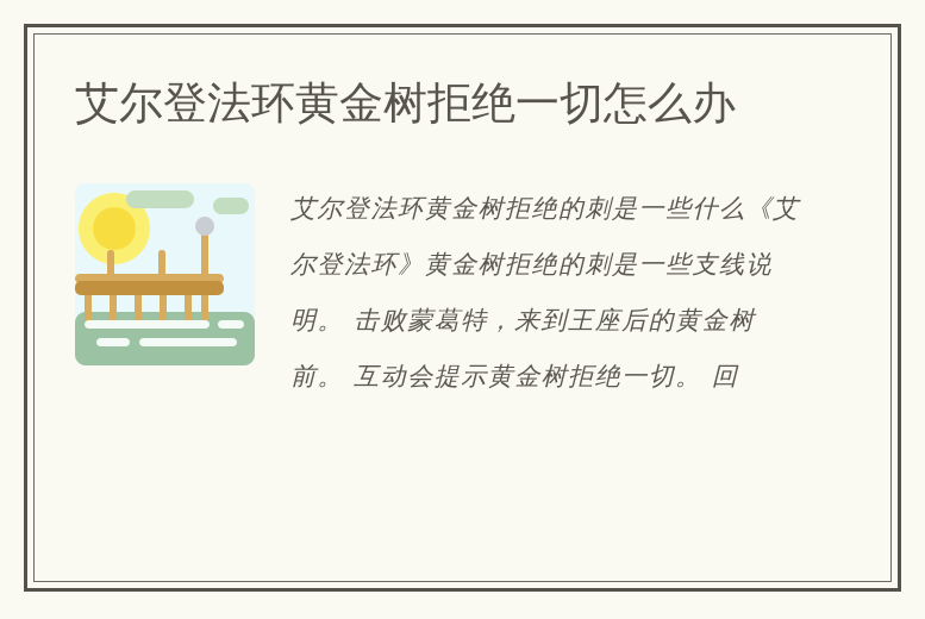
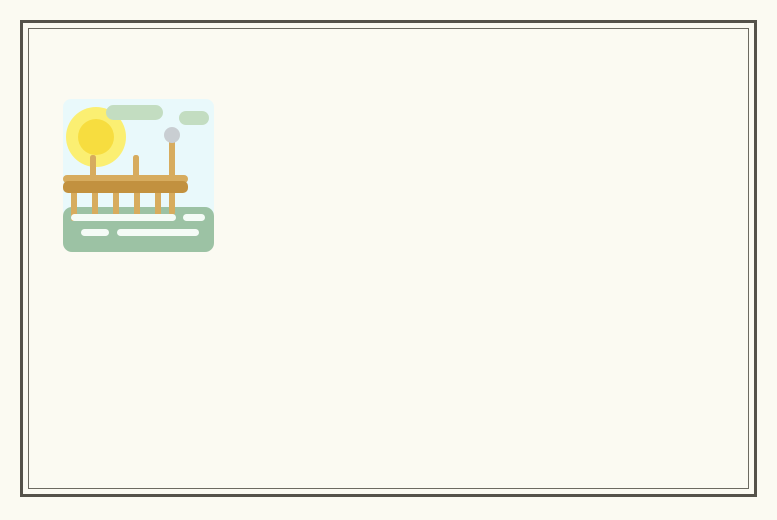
- 艾尔登法环黄金树拒绝一切怎么办
- 艾尔登法环黄金树拒绝的刺是一些什么《艾尔登法环》黄金树拒绝的刺是一些支线说明。 击败蒙葛特，来到王座后的黄金树前。 互动会提示黄金树拒绝一切。 回
